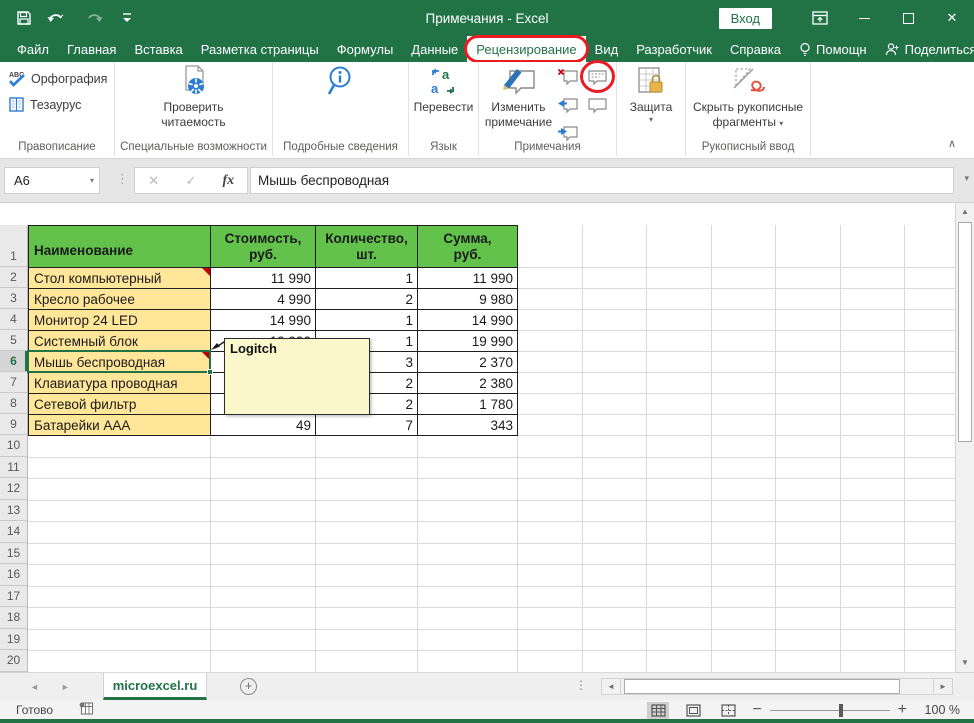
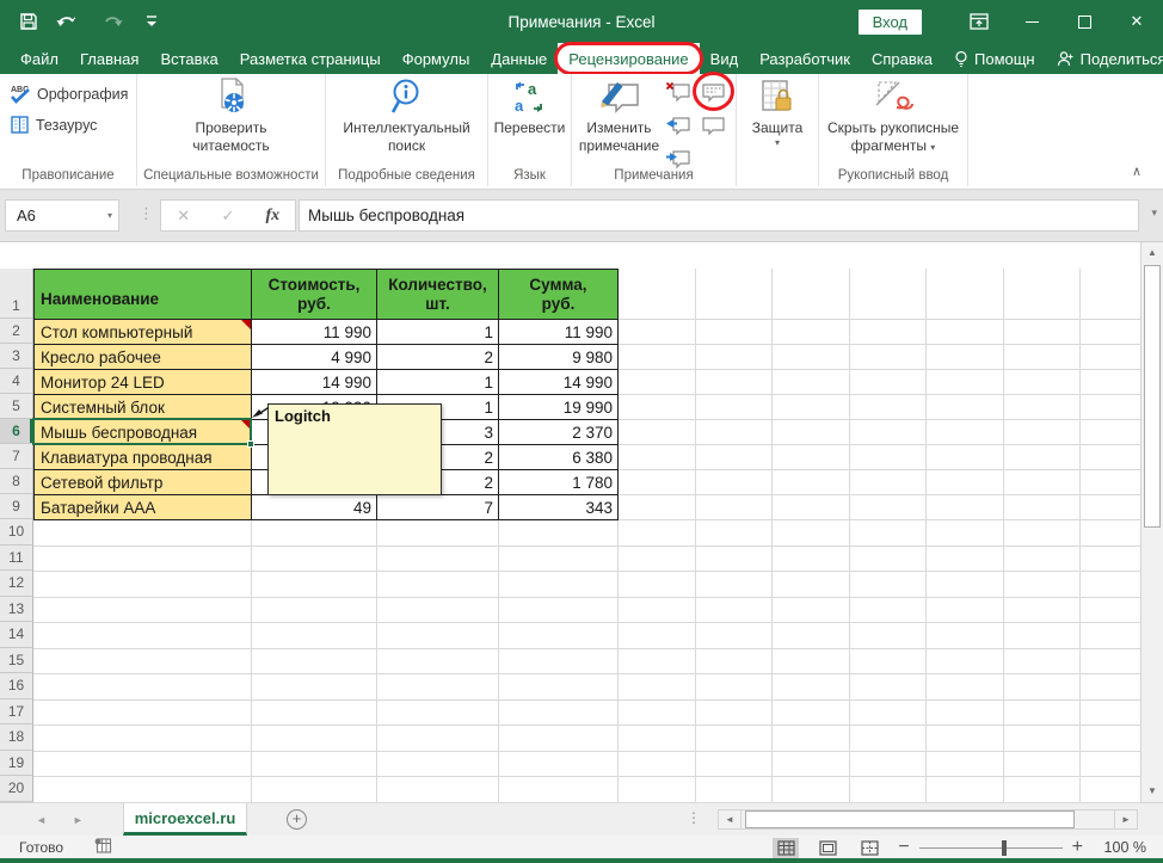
  Примечания - Excel
  Вход
  ✕
  Файл
  Главная
  Вставка
  Разметка страницы
  Формулы
  Данные
  Рецензирование
  Вид
  Разработчик
  Справка
  Помощн
  Поделиться
  Орфография
  Тезаурус
  Правописание
  Проверить читаемость
  Специальные возможности
+ Интеллектуальный поиск
  Подробные сведения
  а
  a
  Перевести
  Язык
  Изменить примечание
  Примечания
  Защита
  ▾
  Скрыть рукописные фрагменты ▾
  Рукописный ввод
  ∧
  A6
  ▾
  ⋮
  ✕
  ✓
  fx
  Мышь беспроводная
  ▾
  1
  2
  3
  4
  5
  6
  7
  8
  9
  10
  11
  12
  13
  14
  15
  16
  17
  18
  19
  20
  Наименование
  Стоимость,
  руб.
  Количество,
  шт.
  Сумма,
  руб.
  Стол компьютерный
  11 990
  1
  11 990
  Кресло рабочее
  4 990
  2
  9 980
  Монитор 24 LED
  14 990
  1
  14 990
  Системный блок
  1
  19 990
  Мышь беспроводная
  3
  2 370
  Клавиатура проводная
  2
- 2 380
+ 6 380
  Сетевой фильтр
  2
  1 780
  Батарейки AAA
  49
  7
  343
  Logitch
  ▲
  ▼
  ◄
  ►
  microexcel.ru
  +
  ⋮
  ◄
  ►
  Готово
  −
  +
  100 %
